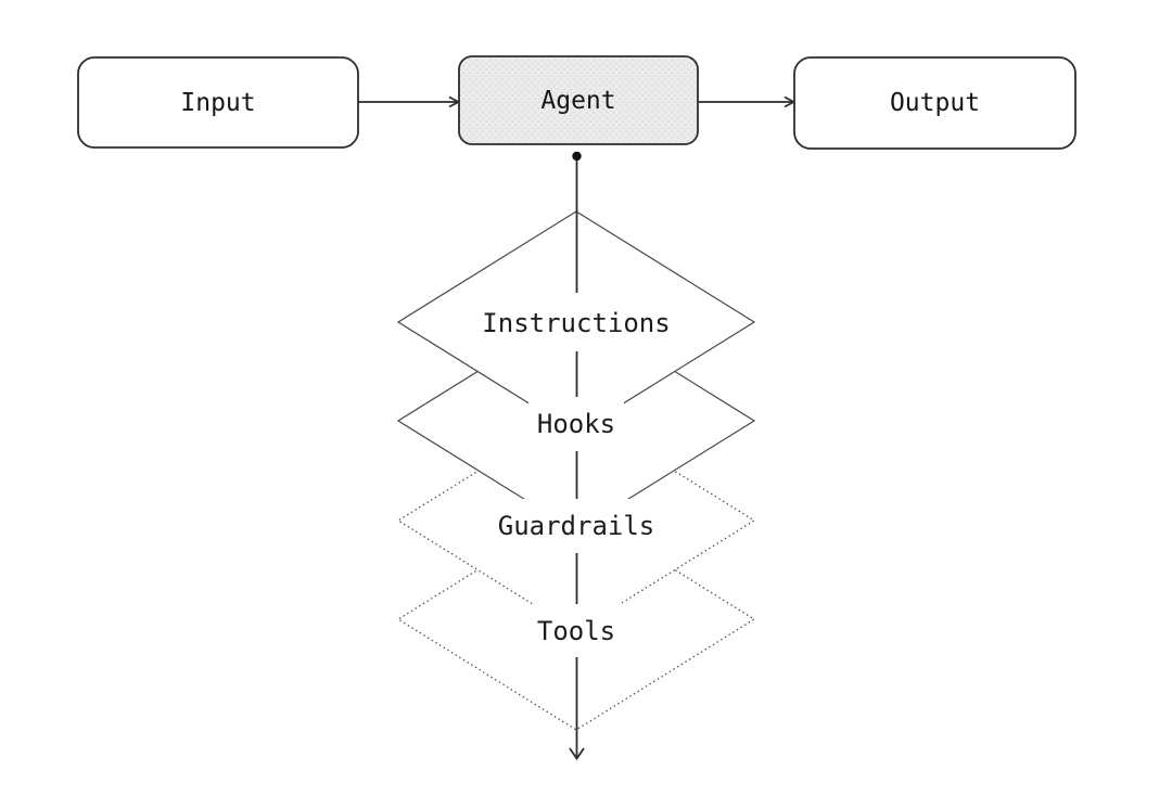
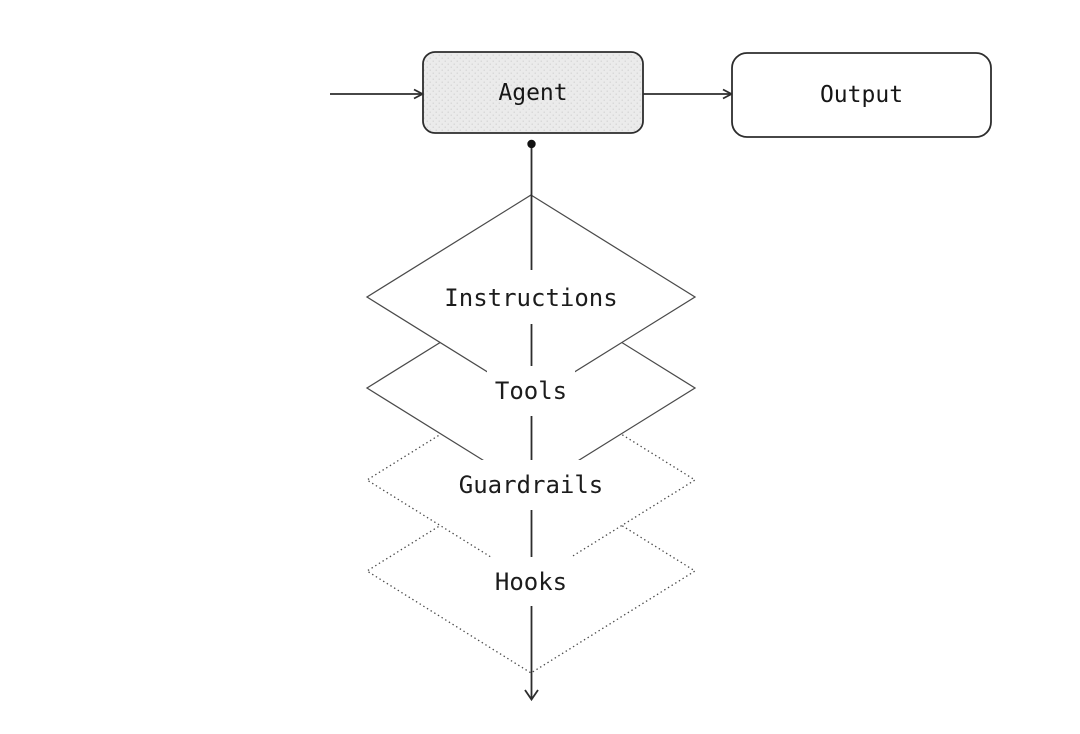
  Instructions
- Hooks
+ Tools
  Guardrails
- Tools
+ Hooks
- Input
  Agent
  Output
